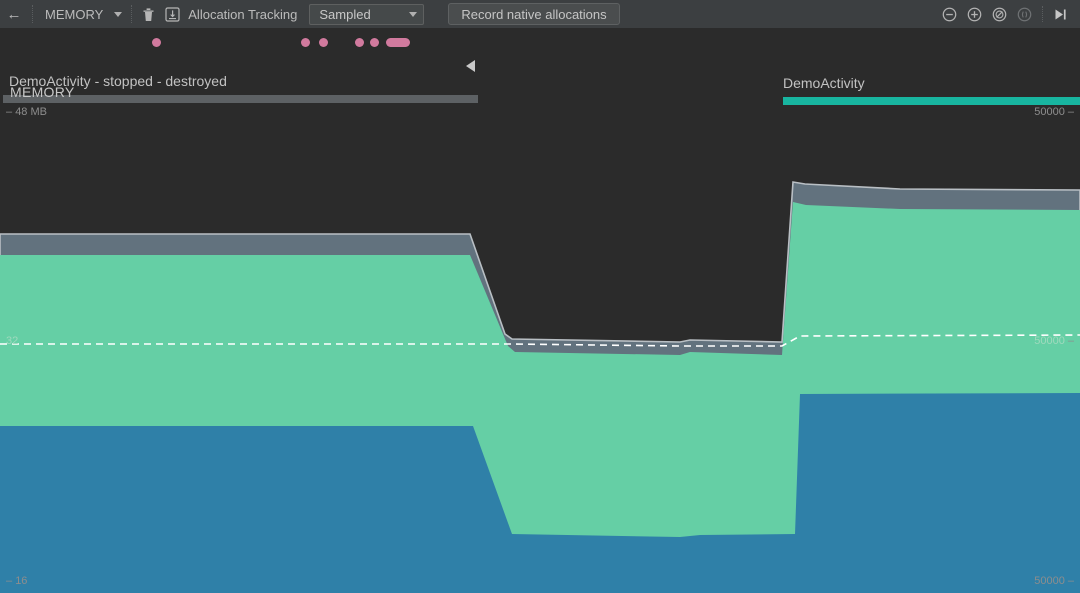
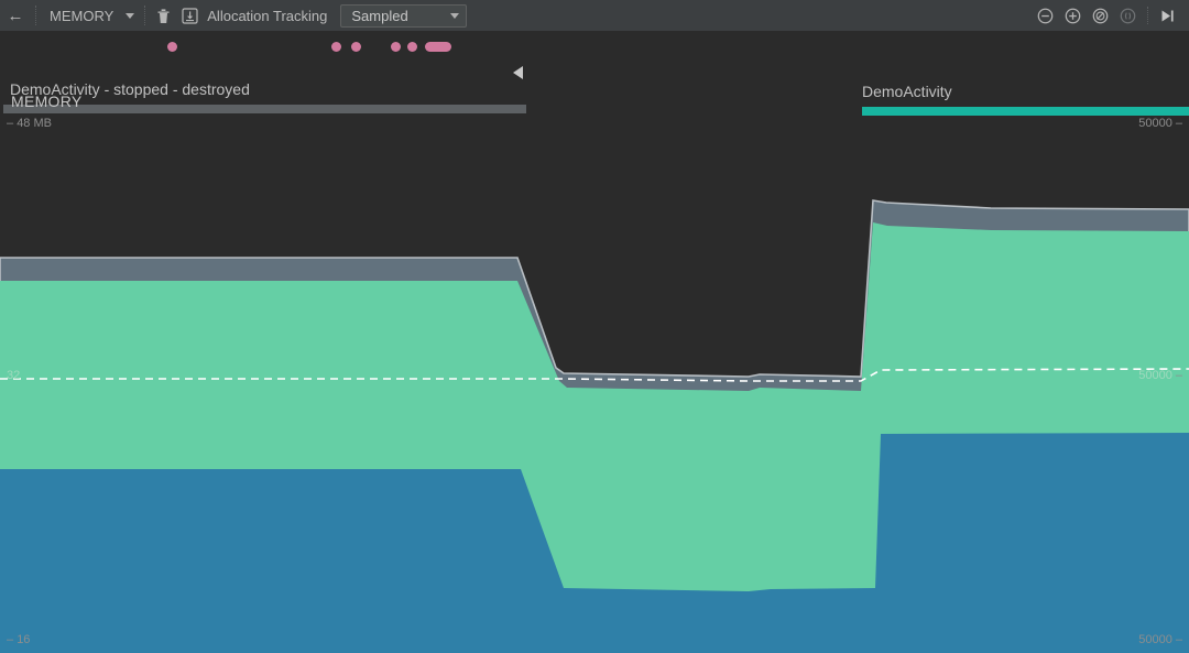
  ←
  MEMORY
  Allocation Tracking
  Sampled
- Record native allocations
  DemoActivity - stopped - destroyed
  DemoActivity
  MEMORY
  – 48 MB
  50000 –
  32
  50000 –
  – 16
  50000 –
